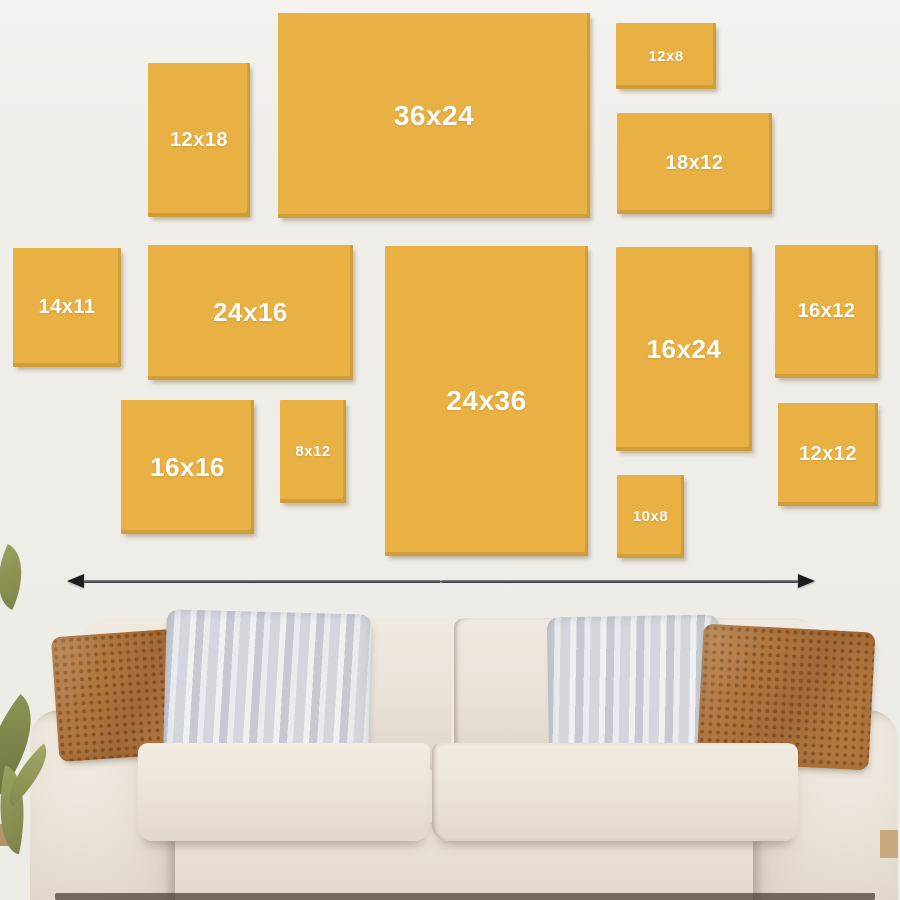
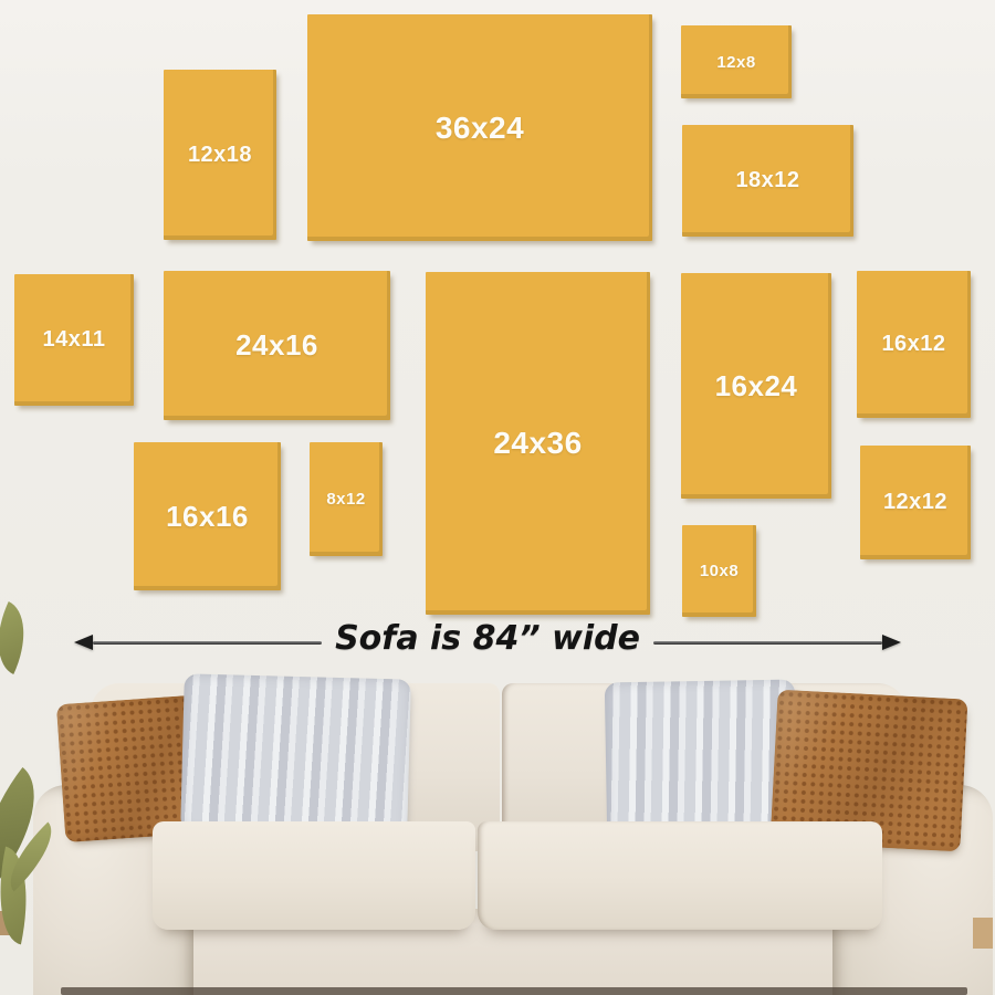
  36x24
  12x18
  12x8
  18x12
  14x11
  24x16
  24x36
  16x24
  16x12
  16x16
  8x12
  10x8
  12x12
+ Sofa is 84” wide
